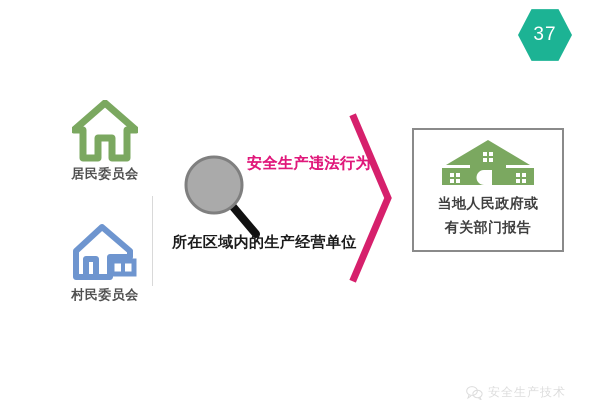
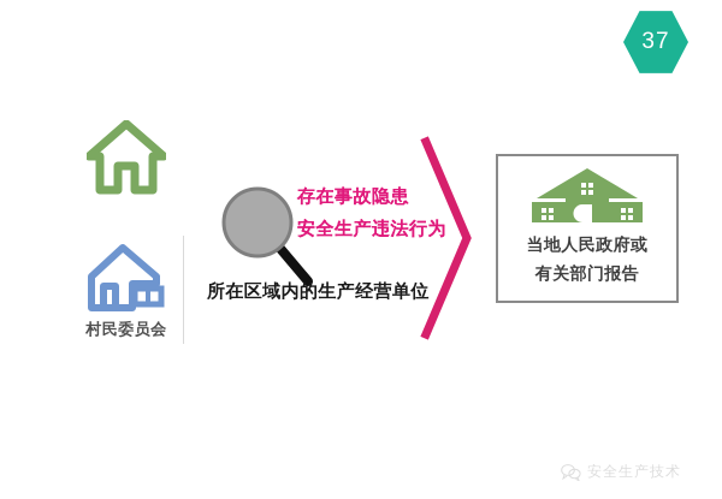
  37
- 居民委员会
  村民委员会
+ 存在事故隐患
  安全生产违法行为
  所在区域内的生产经营单位
  当地人民政府或
  有关部门报告
  安全生产技术
